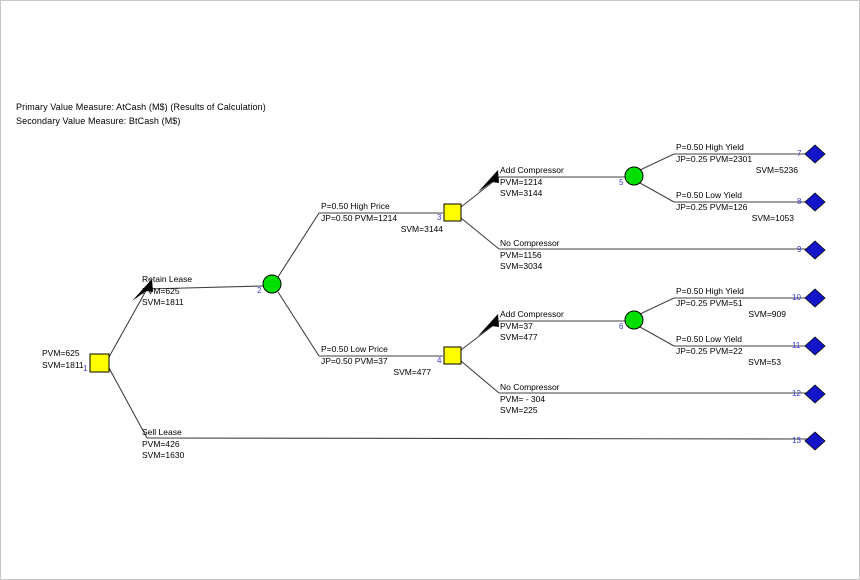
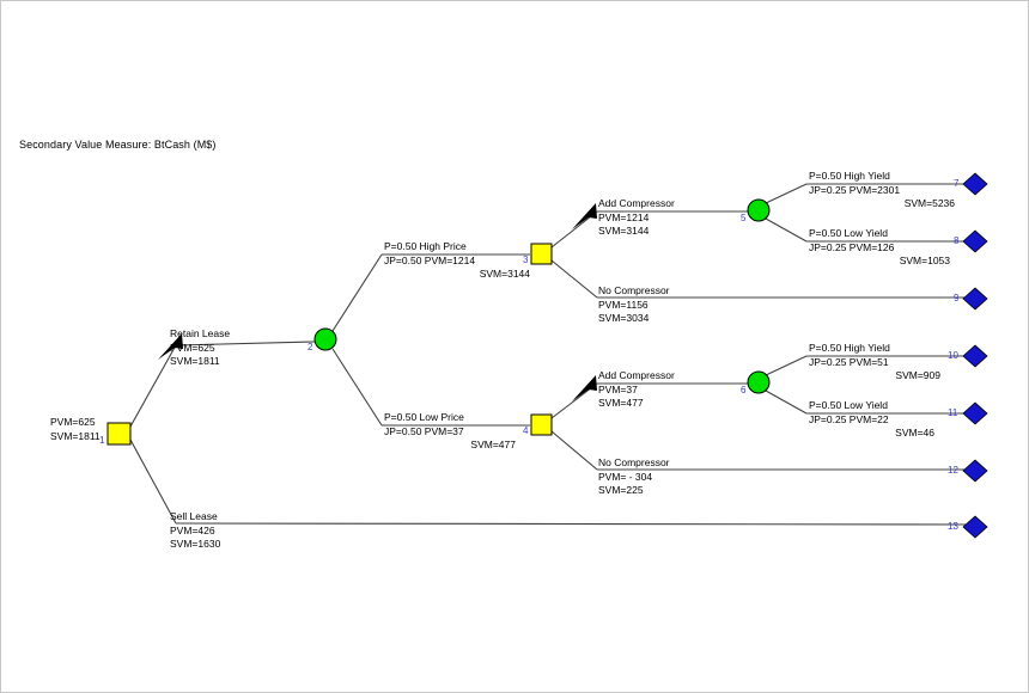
- Primary Value Measure: AtCash (M$) (Results of Calculation)
  Secondary Value Measure: BtCash (M$)
  PVM=625
  SVM=1811
  Retain Lease
  PVM=625
  SVM=1811
  Sell Lease
  PVM=426
  SVM=1630
  P=0.50 High Price
  JP=0.50 PVM=1214
  SVM=3144
  P=0.50 Low Price
  JP=0.50 PVM=37
  SVM=477
  Add Compressor
  PVM=1214
  SVM=3144
  No Compressor
  PVM=1156
  SVM=3034
  Add Compressor
  PVM=37
  SVM=477
  No Compressor
  PVM= - 304
  SVM=225
  P=0.50 High Yield
  JP=0.25 PVM=2301
  SVM=5236
  P=0.50 Low Yield
  JP=0.25 PVM=126
  SVM=1053
  P=0.50 High Yield
  JP=0.25 PVM=51
  SVM=909
  P=0.50 Low Yield
  JP=0.25 PVM=22
- SVM=53
+ SVM=46
  1
  2
  3
  4
  5
  6
  7
  8
  9
  10
  11
  12
  13
